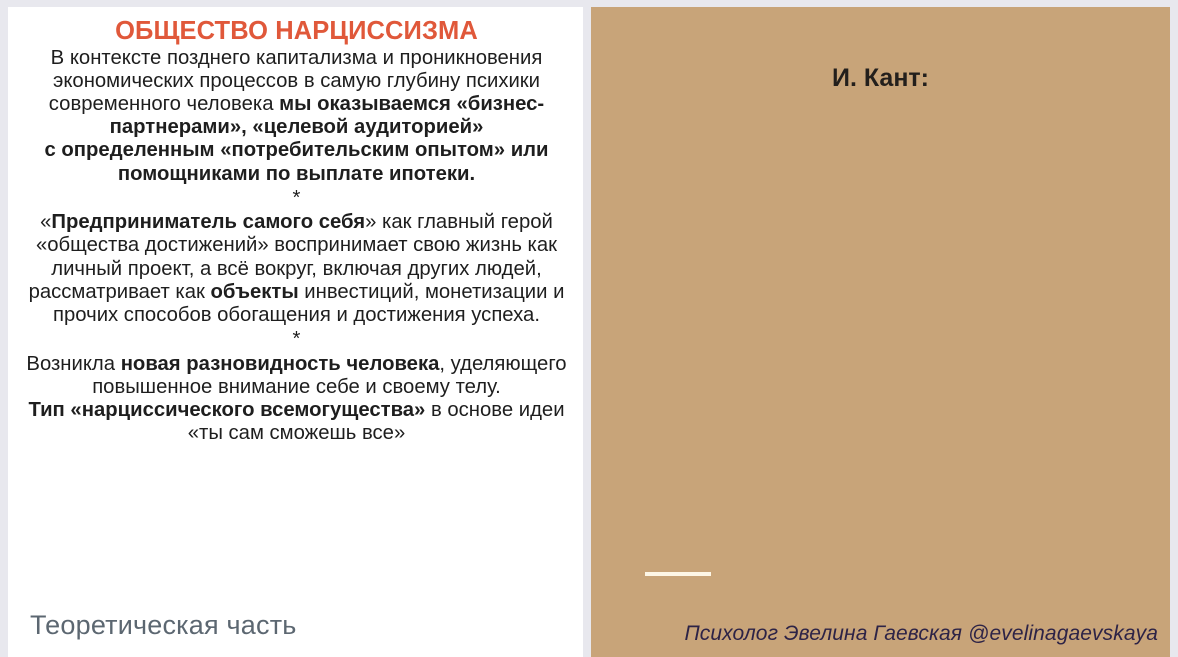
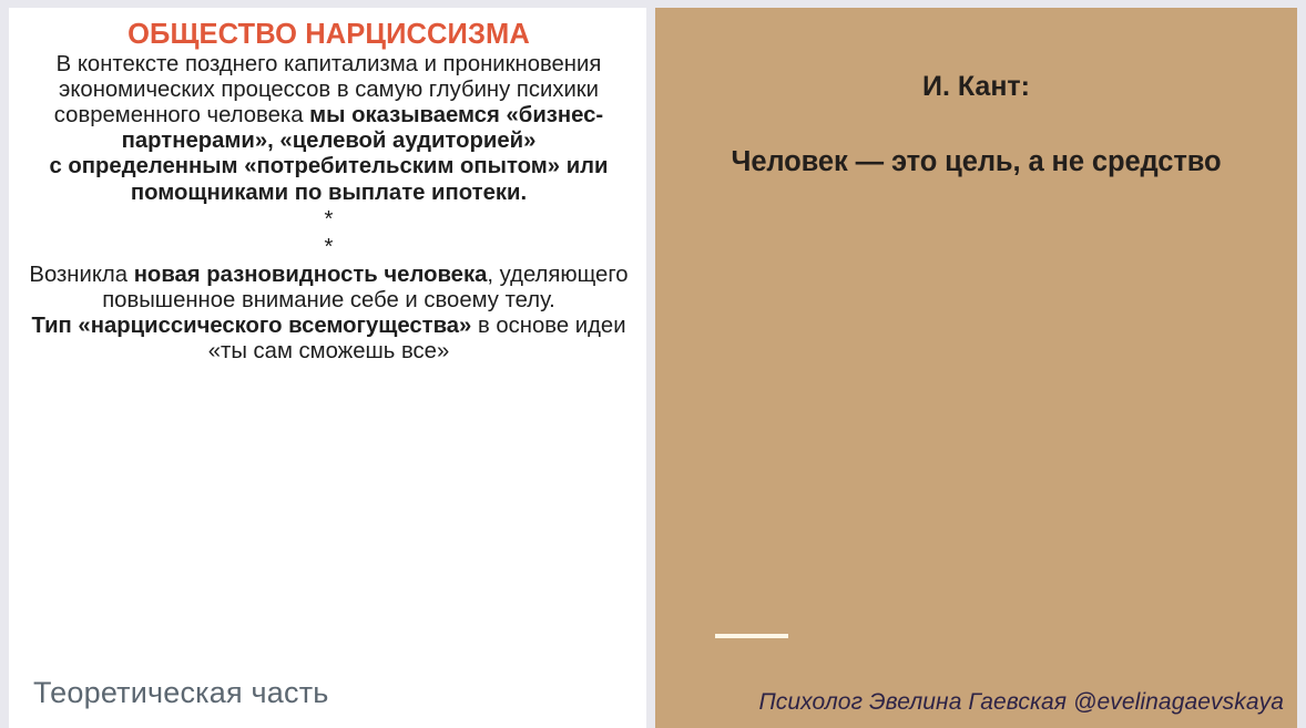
  ОБЩЕСТВО НАРЦИССИЗМА
  В контексте позднего капитализма и проникновения экономических процессов в самую глубину психики современного человека мы оказываемся «бизнес-партнерами», «целевой аудиторией»
  с определенным «потребительским опытом» или помощниками по выплате ипотеки.
  *
- «Предприниматель самого себя» как главный герой «общества достижений» воспринимает свою жизнь как личный проект, а всё вокруг, включая других людей, рассматривает как объекты инвестиций, монетизации и прочих способов обогащения и достижения успеха.
  *
  Возникла новая разновидность человека, уделяющего повышенное внимание себе и своему телу.
  Тип «нарциссического всемогущества» в основе идеи «ты сам сможешь все»
  Теоретическая часть
  И. Кант:
+ Человек — это цель, а не средство
  Психолог Эвелина Гаевская @evelinagaevskaya
